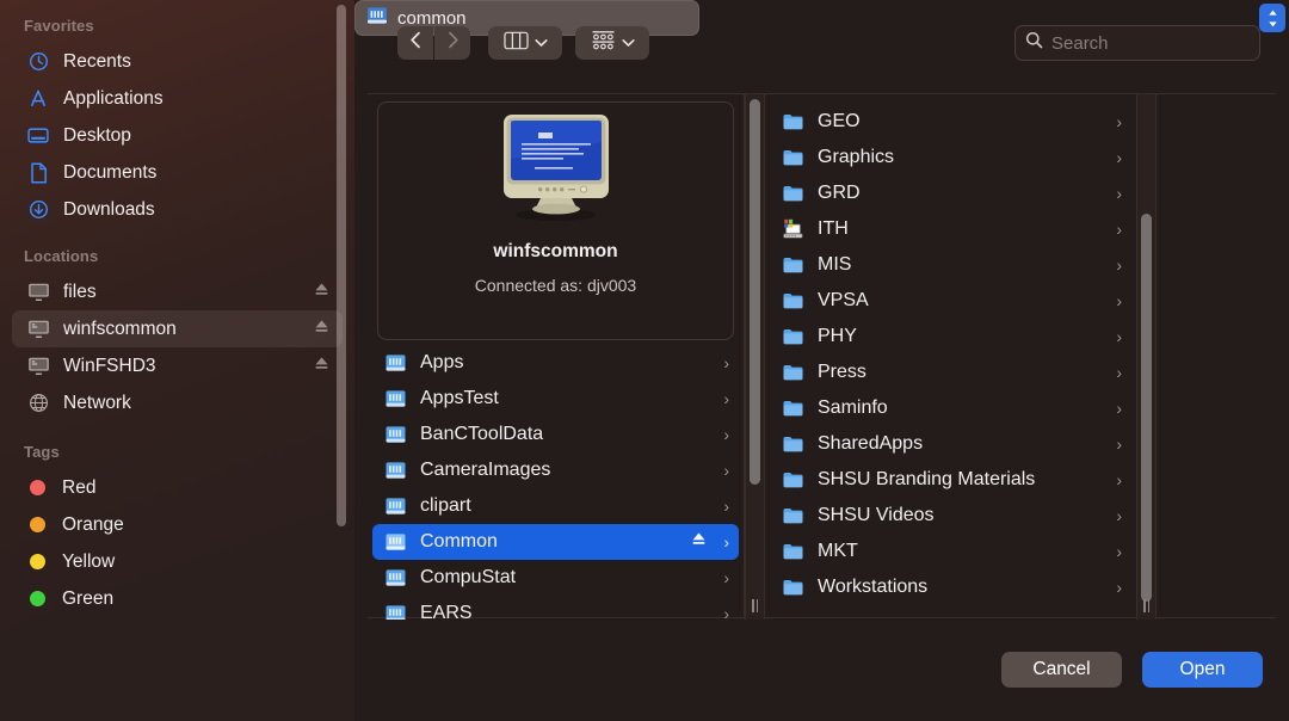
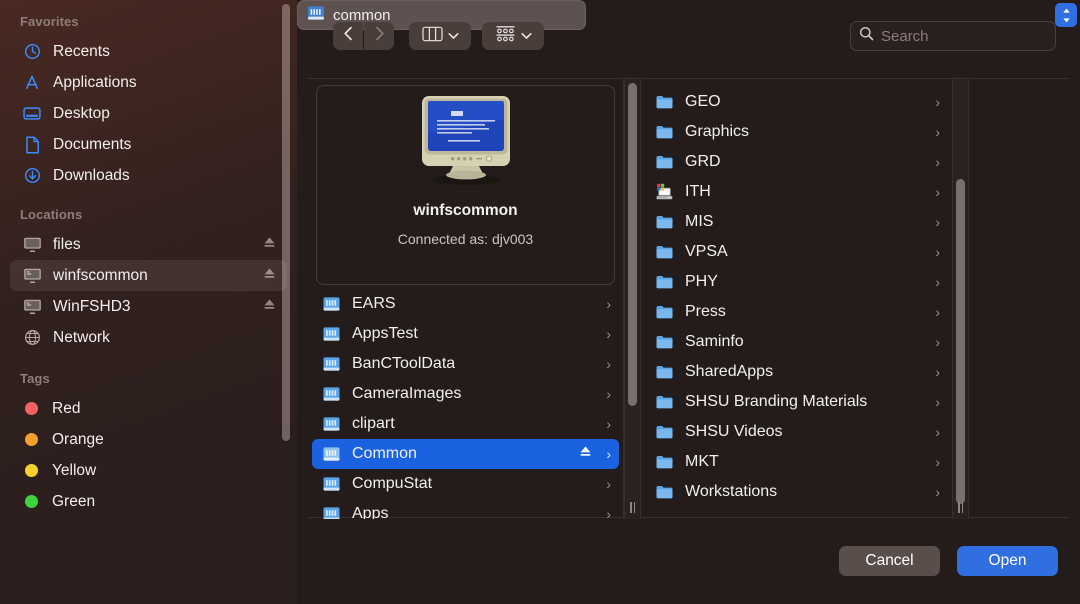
  Favorites
  Recents
  Applications
  Desktop
  Documents
  Downloads
  Locations
  files
  winfscommon
  WinFSHD3
  Network
  Tags
  Red
  Orange
  Yellow
  Green
  common
  Search
  winfscommon
  Connected as: djv003
- Apps
+ EARS
  ›
  AppsTest
  ›
  BanCToolData
  ›
  CameraImages
  ›
  clipart
  ›
  Common
  ›
  CompuStat
  ›
- EARS
+ Apps
  ›
  GEO
  ›
  Graphics
  ›
  GRD
  ›
  ITH
  ›
  MIS
  ›
  VPSA
  ›
  PHY
  ›
  Press
  ›
  Saminfo
  ›
  SharedApps
  ›
  SHSU Branding Materials
  ›
  SHSU Videos
  ›
  MKT
  ›
  Workstations
  ›
  Cancel
  Open
